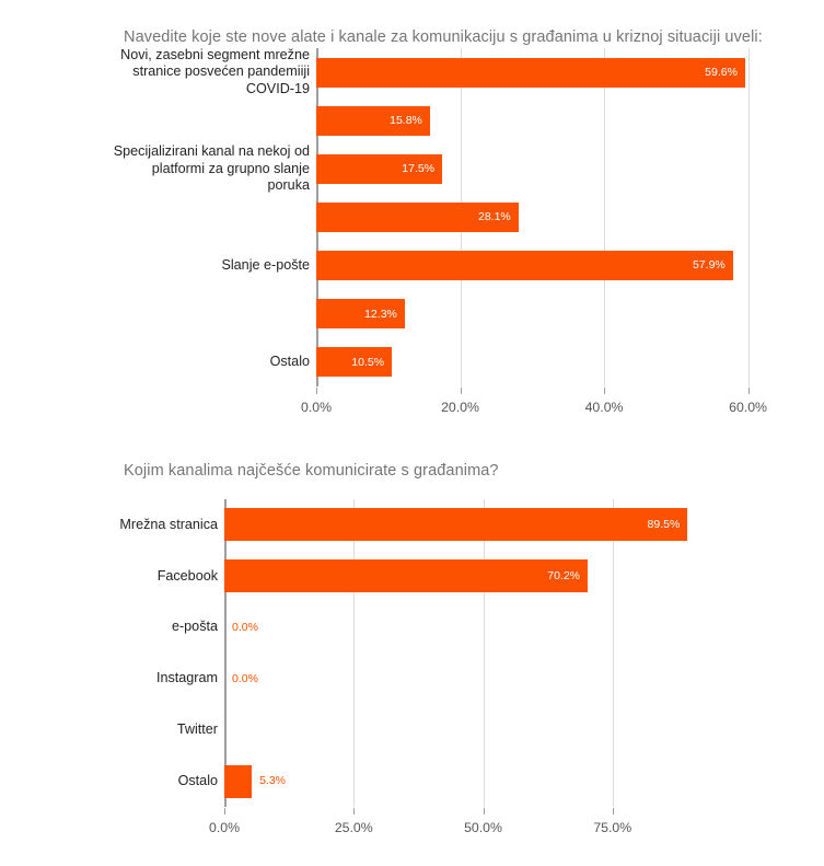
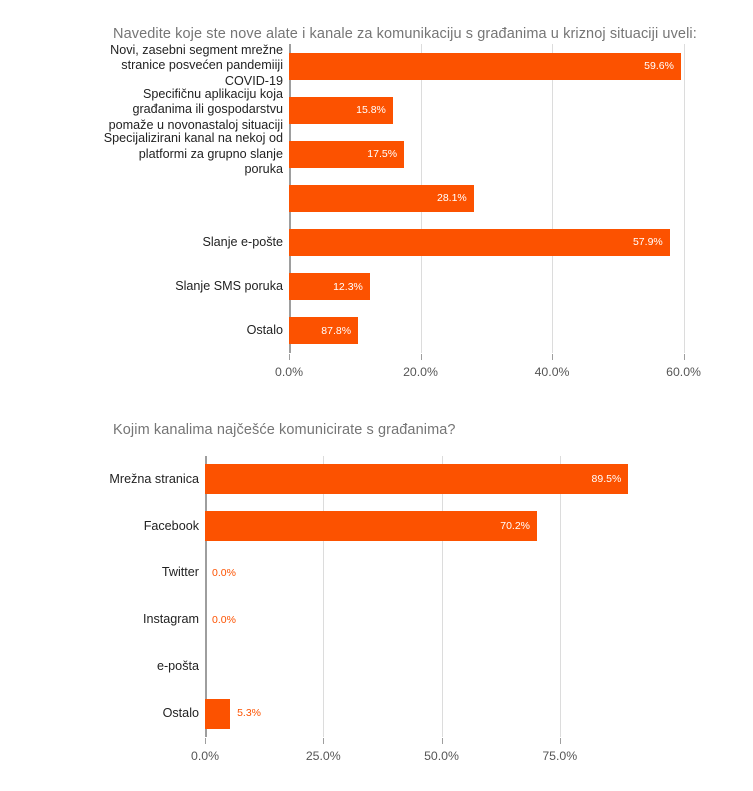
  Navedite koje ste nove alate i kanale za komunikaciju s građanima u kriznoj situaciji uveli:
  59.6%
  15.8%
  17.5%
  28.1%
  57.9%
  12.3%
- 10.5%
+ 87.8%
  Novi, zasebni segment mrežne
  stranice posvećen pandemiiji
  COVID-19
+ Specifičnu aplikaciju koja
+ građanima ili gospodarstvu
+ pomaže u novonastaloj situaciji
  Specijalizirani kanal na nekoj od
  platformi za grupno slanje
  poruka
  Slanje e-pošte
+ Slanje SMS poruka
  Ostalo
  0.0%
  20.0%
  40.0%
  60.0%
  Kojim kanalima najčešće komunicirate s građanima?
  89.5%
  70.2%
  0.0%
  0.0%
  5.3%
  Mrežna stranica
  Facebook
- e-pošta
+ Twitter
  Instagram
- Twitter
+ e-pošta
  Ostalo
  0.0%
  25.0%
  50.0%
  75.0%
